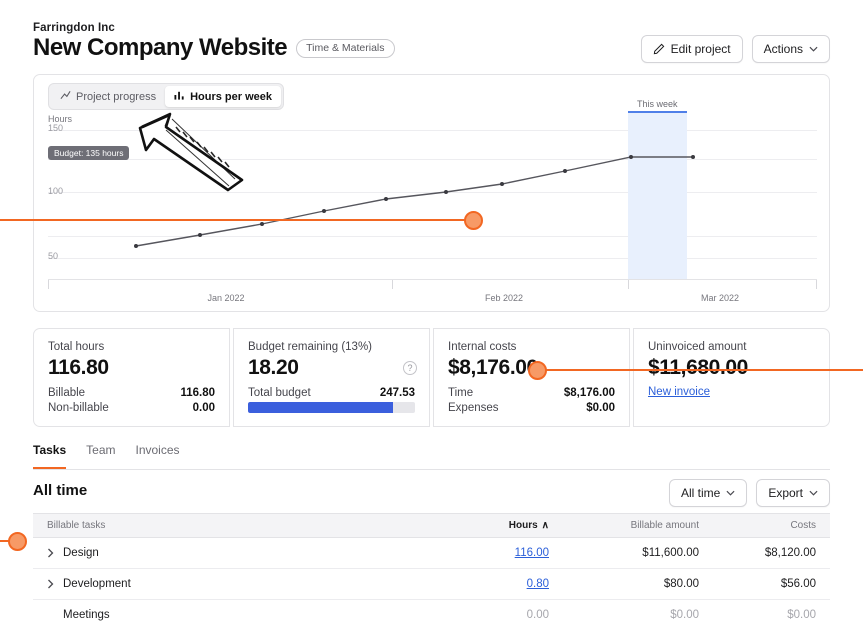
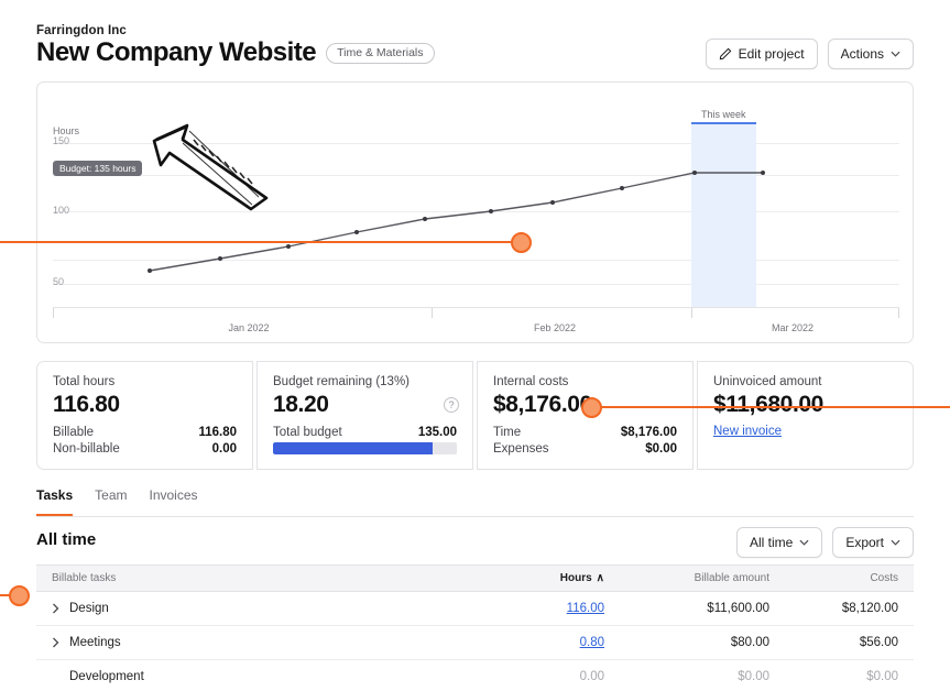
  Farringdon Inc
  New Company Website
  Time & Materials
  Edit project
  Actions
- Project progress
- Hours per week
  Hours
  150
  100
  50
  Budget: 135 hours
  This week
  Jan 2022
  Feb 2022
  Mar 2022
  Total hours
  116.80
  Billable
  116.80
  Non-billable
  0.00
  Budget remaining (13%)
  18.20
  ?
  Total budget
- 247.53
+ 135.00
  Internal costs
  $8,176.0
  Time
  $8,176.00
  Expenses
  $0.00
  Uninvoiced amount
  $11,680.00
  New invoice
  Tasks
  Team
  Invoices
  All time
  All time
  Export
  Billable tasks
  Hours ∧
  Billable amount
  Costs
  Design
  116.00
  $11,600.00
  $8,120.00
- Development
+ Meetings
  0.80
  $80.00
  $56.00
- Meetings
+ Development
  0.00
  $0.00
  $0.00
